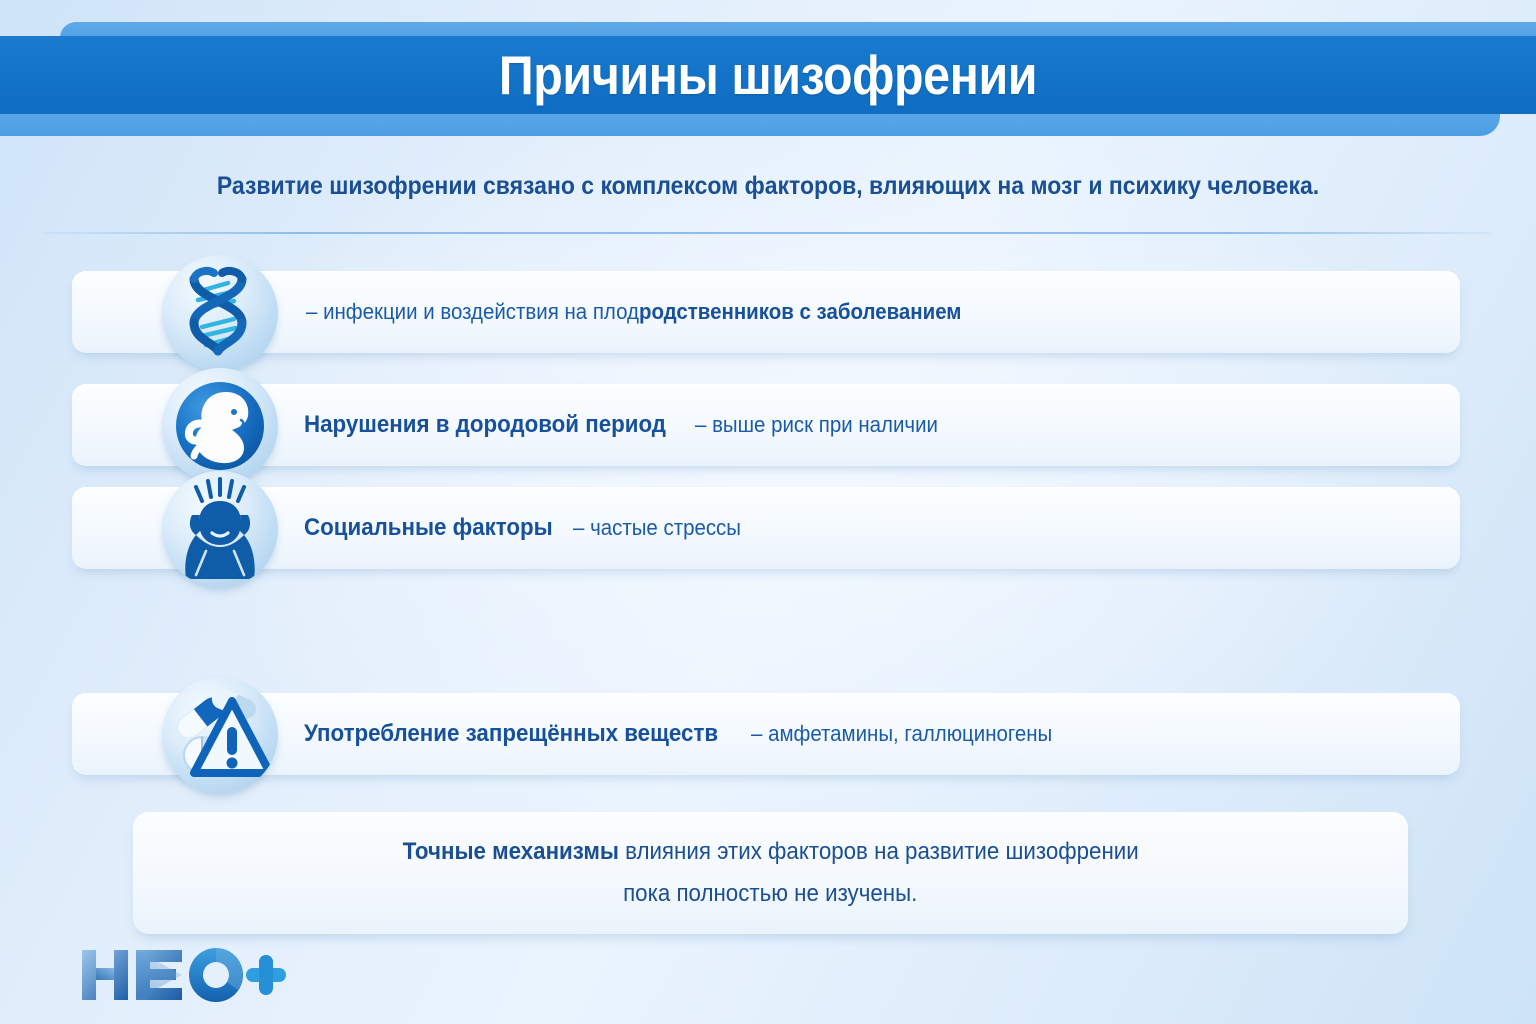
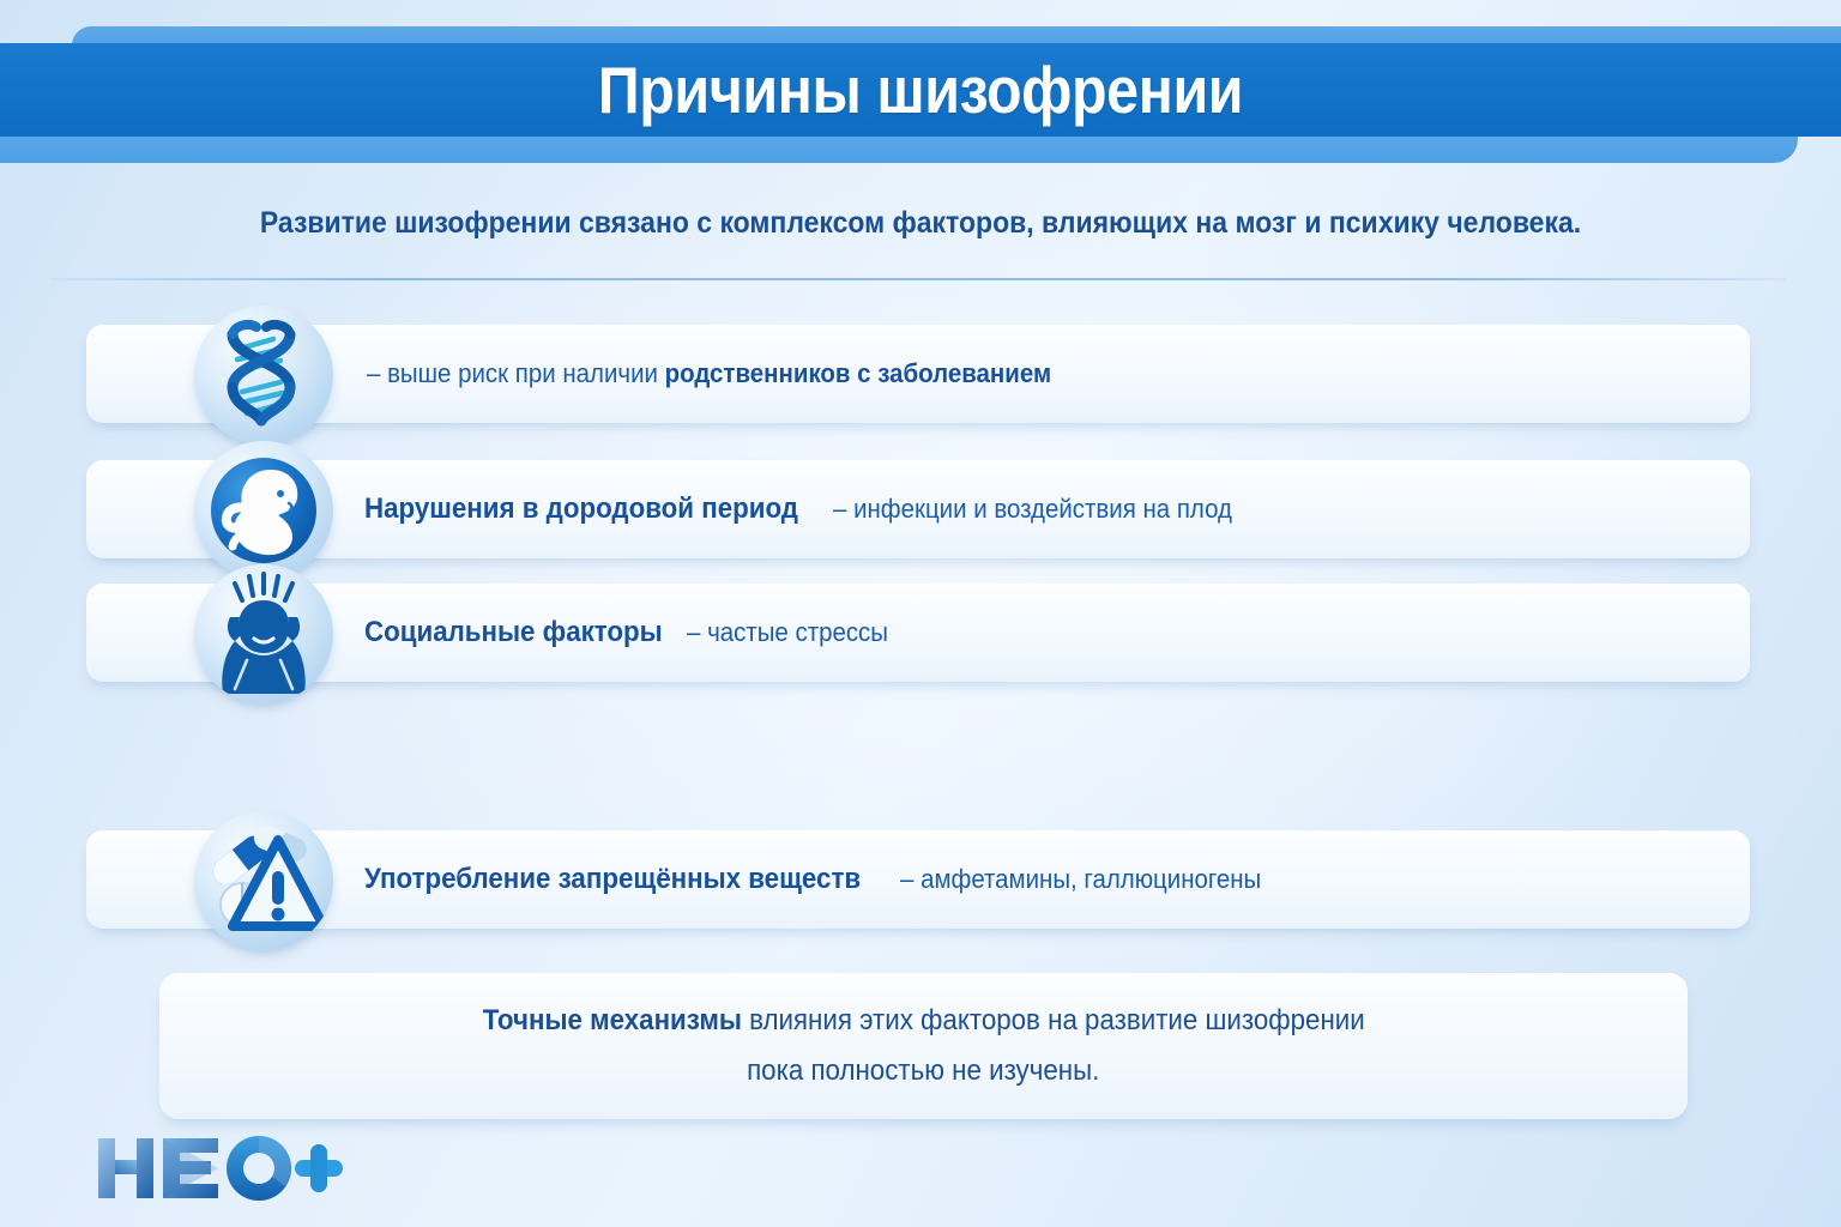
  Причины шизофрении
  Развитие шизофрении связано с комплексом факторов, влияющих на мозг и психику человека.
- – инфекции и воздействия на плодродственников с заболеванием
+ – выше риск при наличии родственников с заболеванием
  Нарушения в дородовой период
- – выше риск при наличии
+ – инфекции и воздействия на плод
  Социальные факторы
  – частые стрессы
  Употребление запрещённых веществ
  – амфетамины, галлюциногены
  Точные механизмы влияния этих факторов на развитие шизофрении
  пока полностью не изучены.
